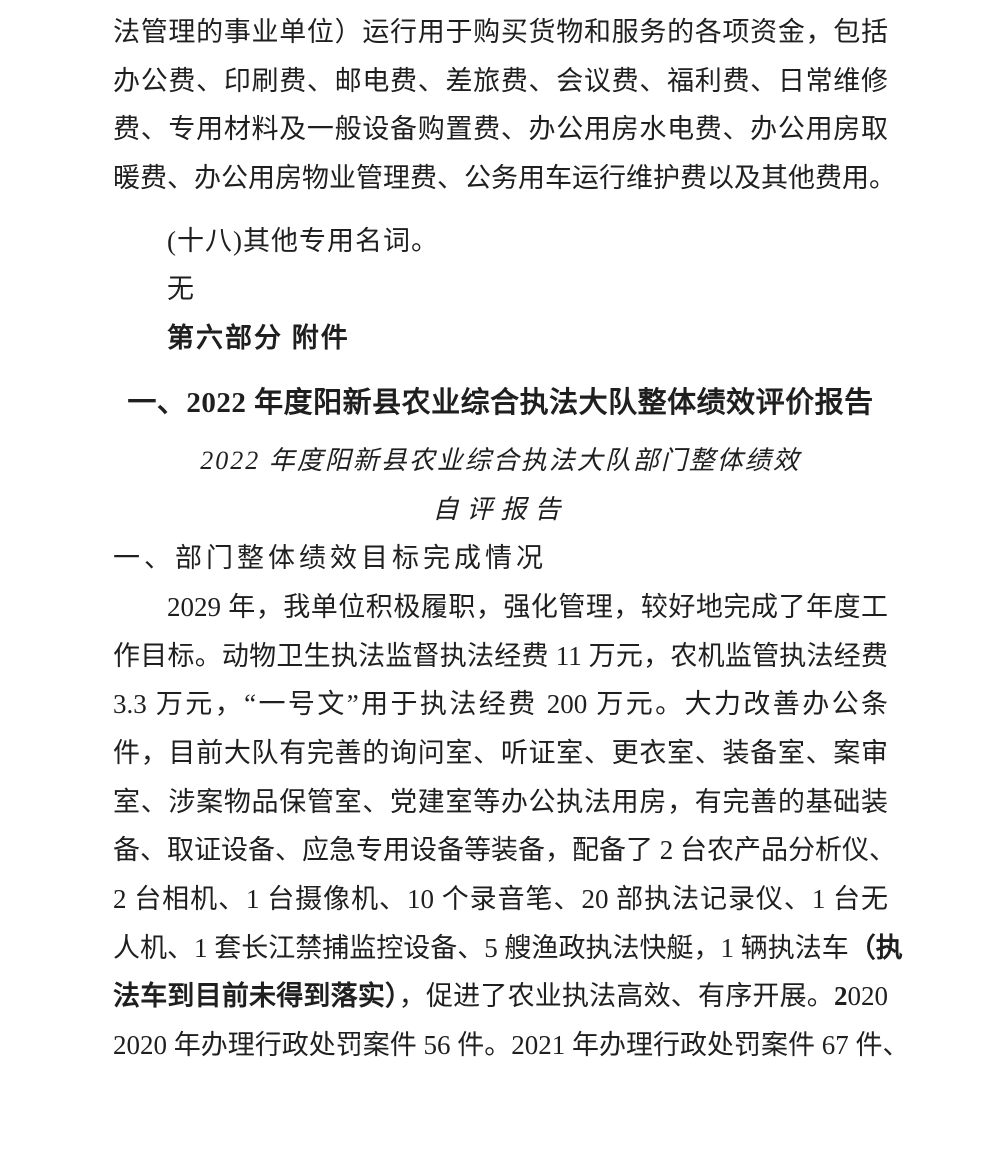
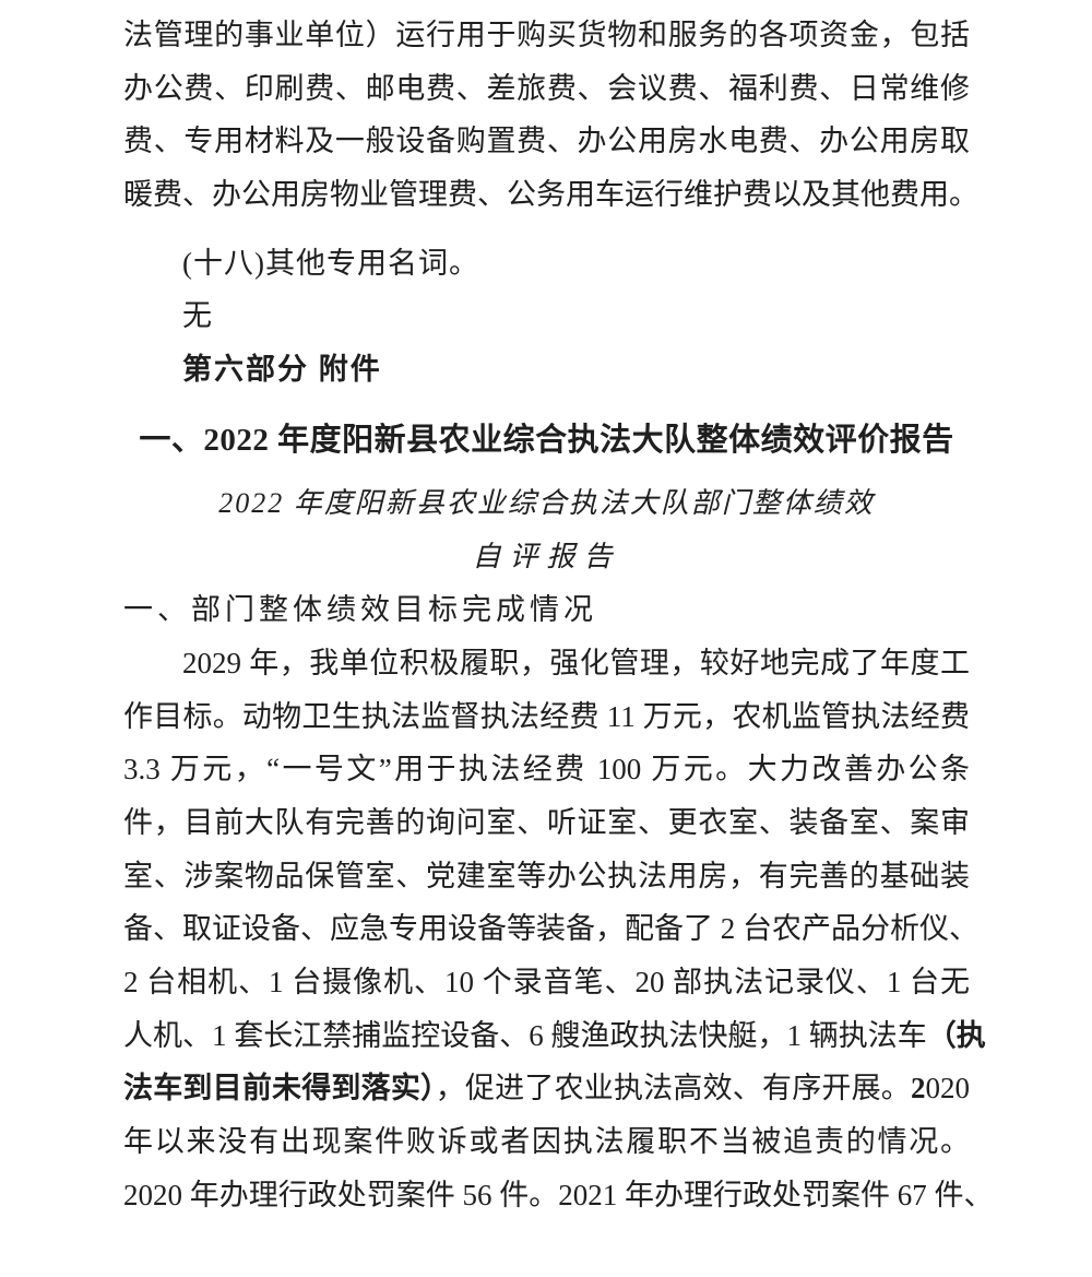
  法管理的事业单位）运行用于购买货物和服务的各项资金，包括
  办公费、印刷费、邮电费、差旅费、会议费、福利费、日常维修
  费、专用材料及一般设备购置费、办公用房水电费、办公用房取
  暖费、办公用房物业管理费、公务用车运行维护费以及其他费用。
  (十八)其他专用名词。
  无
  第六部分 附件
  一、2022 年度阳新县农业综合执法大队整体绩效评价报告
  2022 年度阳新县农业综合执法大队部门整体绩效
  自评报告
  一、部门整体绩效目标完成情况
  2029 年，我单位积极履职，强化管理，较好地完成了年度工
  作目标。动物卫生执法监督执法经费 11 万元，农机监管执法经费
- 3.3 万元，“一号文”用于执法经费 200 万元。大力改善办公条
+ 3.3 万元，“一号文”用于执法经费 100 万元。大力改善办公条
  件，目前大队有完善的询问室、听证室、更衣室、装备室、案审
  室、涉案物品保管室、党建室等办公执法用房，有完善的基础装
  备、取证设备、应急专用设备等装备，配备了 2 台农产品分析仪、
  2 台相机、1 台摄像机、10 个录音笔、20 部执法记录仪、1 台无
- 人机、1 套长江禁捕监控设备、5 艘渔政执法快艇，1 辆执法车（执
+ 人机、1 套长江禁捕监控设备、6 艘渔政执法快艇，1 辆执法车（执
  法车到目前未得到落实），促进了农业执法高效、有序开展。2020
+ 年以来没有出现案件败诉或者因执法履职不当被追责的情况。
  2020 年办理行政处罚案件 56 件。2021 年办理行政处罚案件 67 件、
